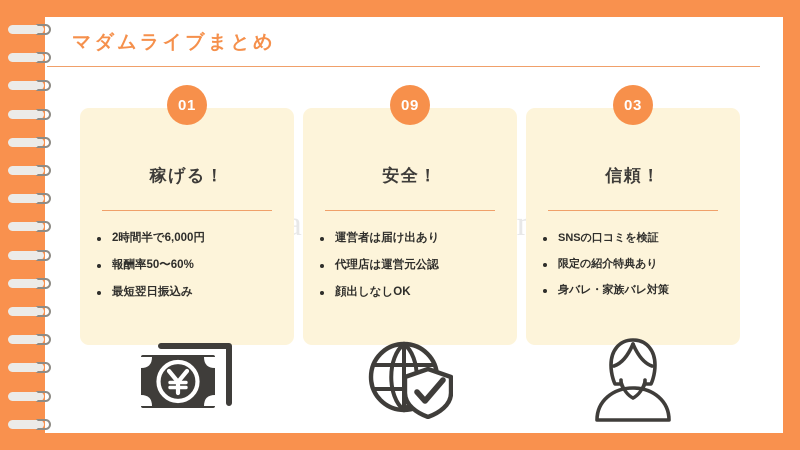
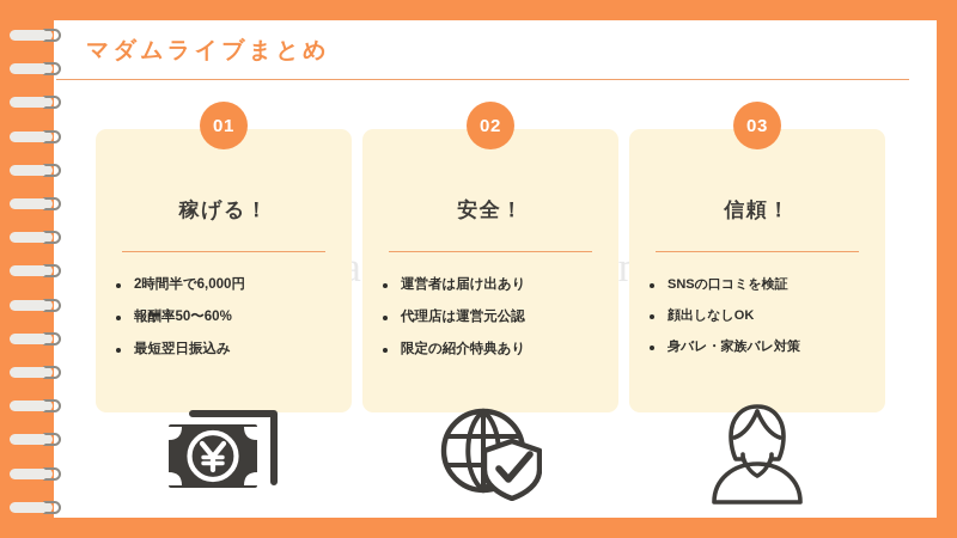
  マダムライブまとめ
  01
  稼げる！
  2時間半で6,000円
  報酬率50〜60%
  最短翌日振込み
- 09
+ 02
  安全！
  運営者は届け出あり
  代理店は運営元公認
- 顔出しなしOK
+ 限定の紹介特典あり
  03
  信頼！
  SNSの口コミを検証
- 限定の紹介特典あり
+ 顔出しなしOK
  身バレ・家族バレ対策
